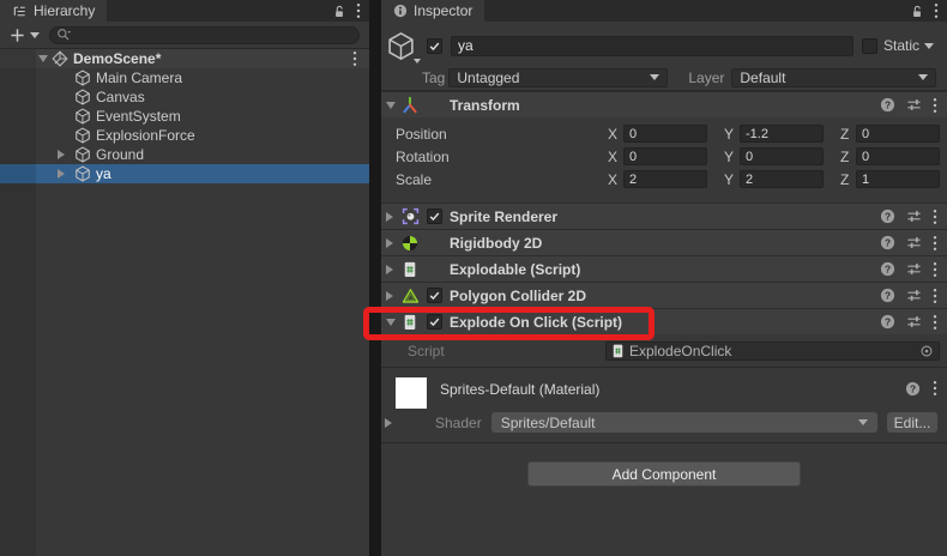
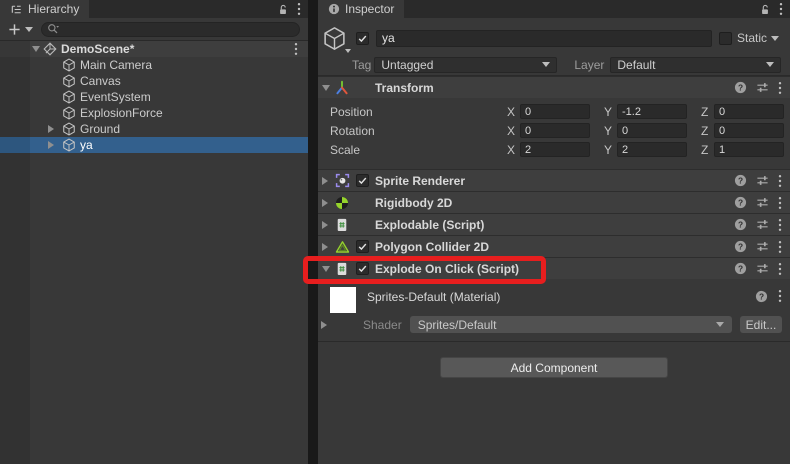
  Hierarchy
  DemoScene*
  Main Camera
  Canvas
  EventSystem
  ExplosionForce
  Ground
  ya
  Inspector
  ya
  Static
  Tag
  Untagged
  Layer
  Default
  Transform
  ?
  Position
  X
  0
  Y
  -1.2
  Z
  0
  Rotation
  X
  0
  Y
  0
  Z
  0
  Scale
  X
  2
  Y
  2
  Z
  1
  Sprite Renderer
  ?
  Rigidbody 2D
  ?
  Explodable (Script)
  ?
  Polygon Collider 2D
  ?
  Explode On Click (Script)
  ?
- Script
- ExplodeOnClick
  Sprites-Default (Material)
  ?
  Shader
  Sprites/Default
  Edit...
  Add Component
